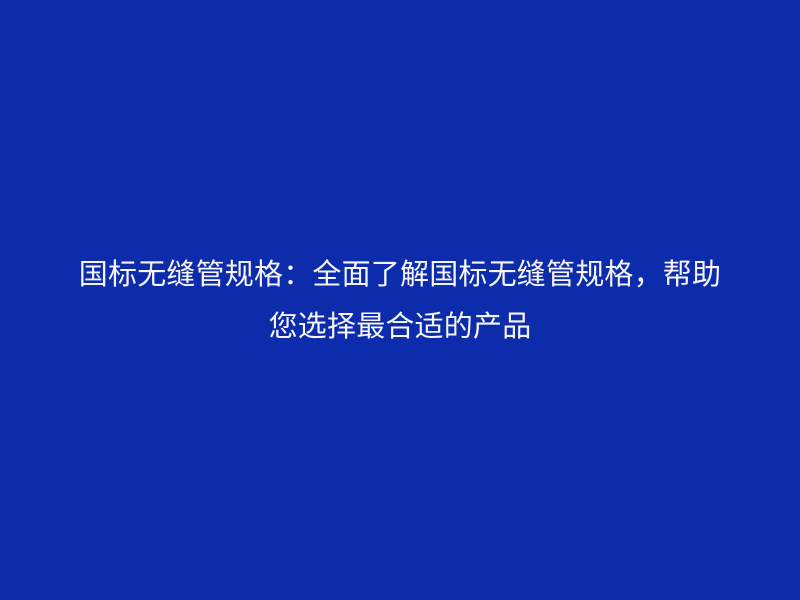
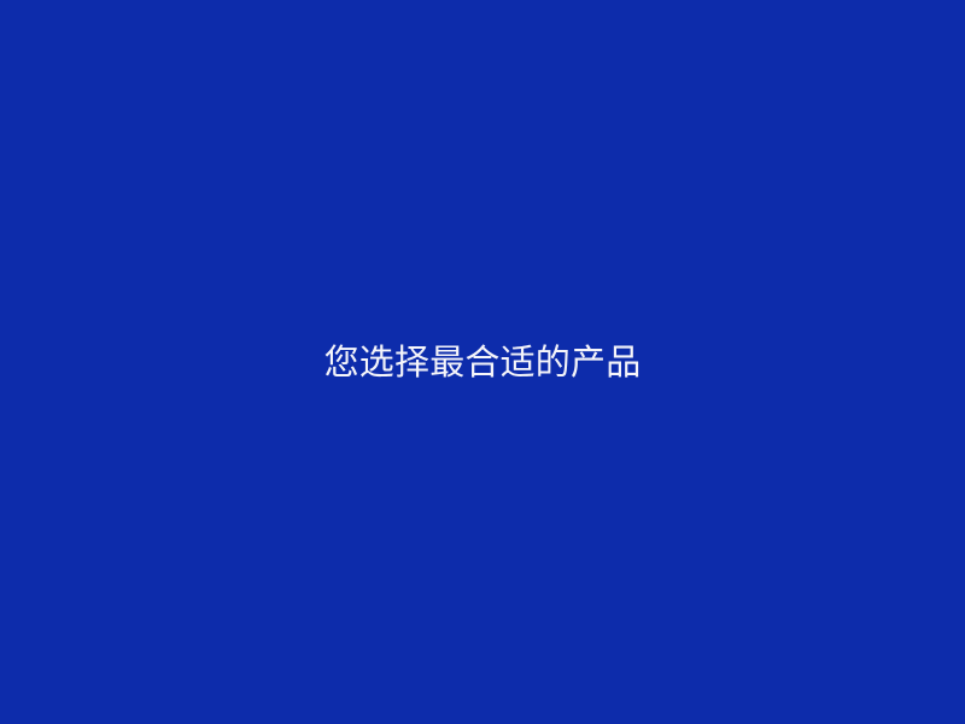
- 国标无缝管规格：全面了解国标无缝管规格，帮助
  您选择最合适的产品
